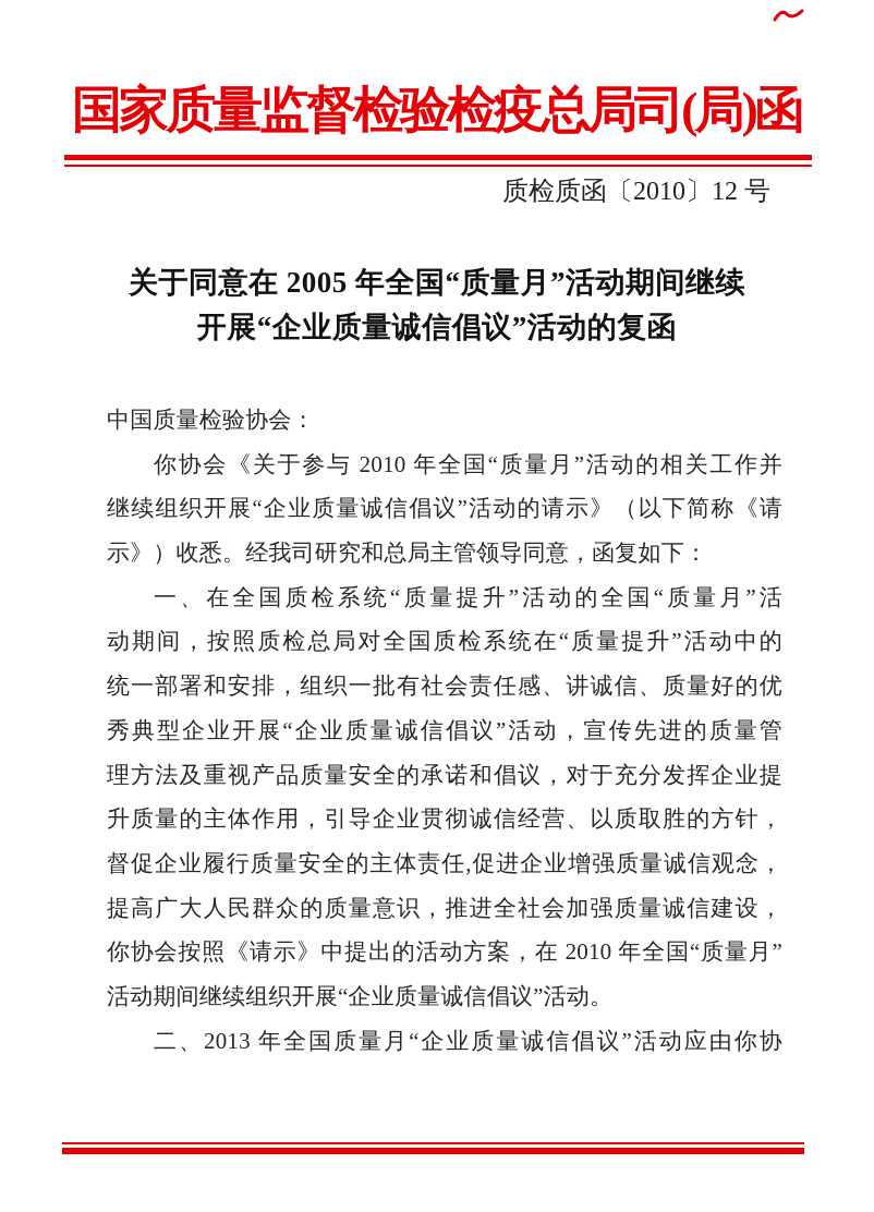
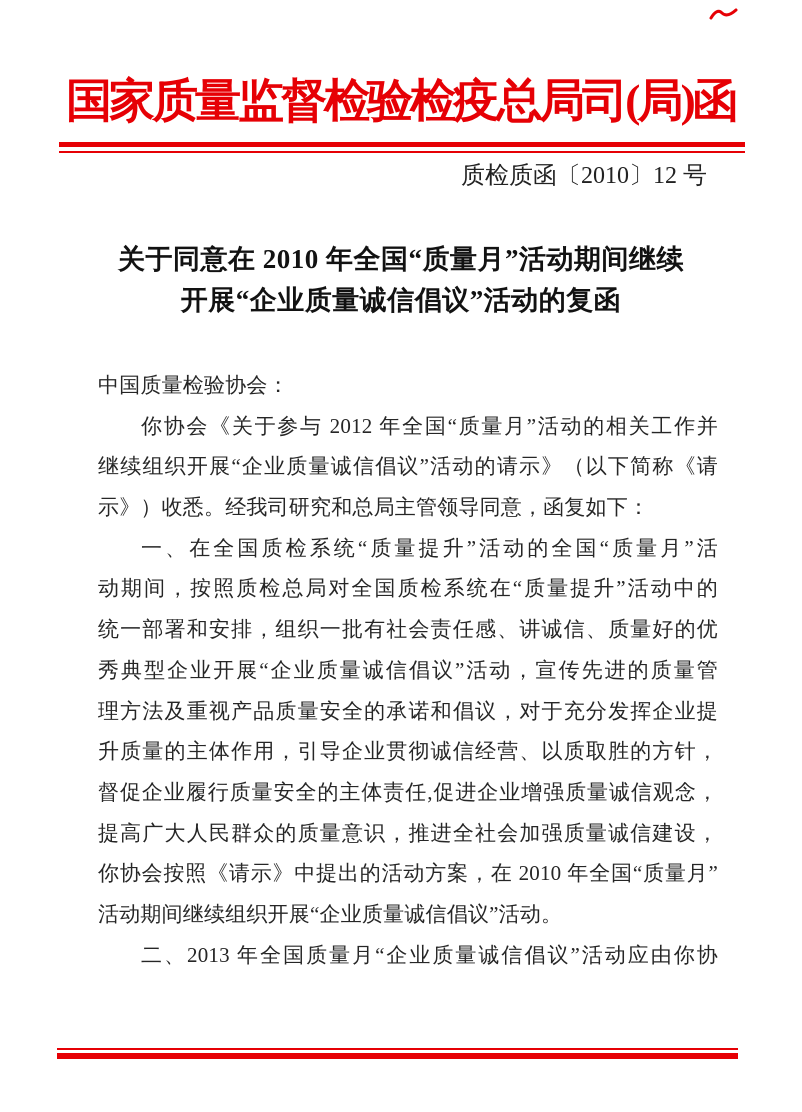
  国家质量监督检验检疫总局司(局)函
  质检质函〔2010〕12 号
- 关于同意在 2005 年全国“质量月”活动期间继续
+ 关于同意在 2010 年全国“质量月”活动期间继续
  开展“企业质量诚信倡议”活动的复函
  中国质量检验协会：
- 你协会《关于参与 2010 年全国“质量月”活动的相关工作并
+ 你协会《关于参与 2012 年全国“质量月”活动的相关工作并
  继续组织开展“企业质量诚信倡议”活动的请示》（以下简称《请
  示》）收悉。经我司研究和总局主管领导同意，函复如下：
  一、在全国质检系统“质量提升”活动的全国“质量月”活
  动期间，按照质检总局对全国质检系统在“质量提升”活动中的
  统一部署和安排，组织一批有社会责任感、讲诚信、质量好的优
  秀典型企业开展“企业质量诚信倡议”活动，宣传先进的质量管
  理方法及重视产品质量安全的承诺和倡议，对于充分发挥企业提
  升质量的主体作用，引导企业贯彻诚信经营、以质取胜的方针，
  督促企业履行质量安全的主体责任,促进企业增强质量诚信观念，
  提高广大人民群众的质量意识，推进全社会加强质量诚信建设，
  你协会按照《请示》中提出的活动方案，在 2010 年全国“质量月”
  活动期间继续组织开展“企业质量诚信倡议”活动。
  二、2013 年全国质量月“企业质量诚信倡议”活动应由你协
